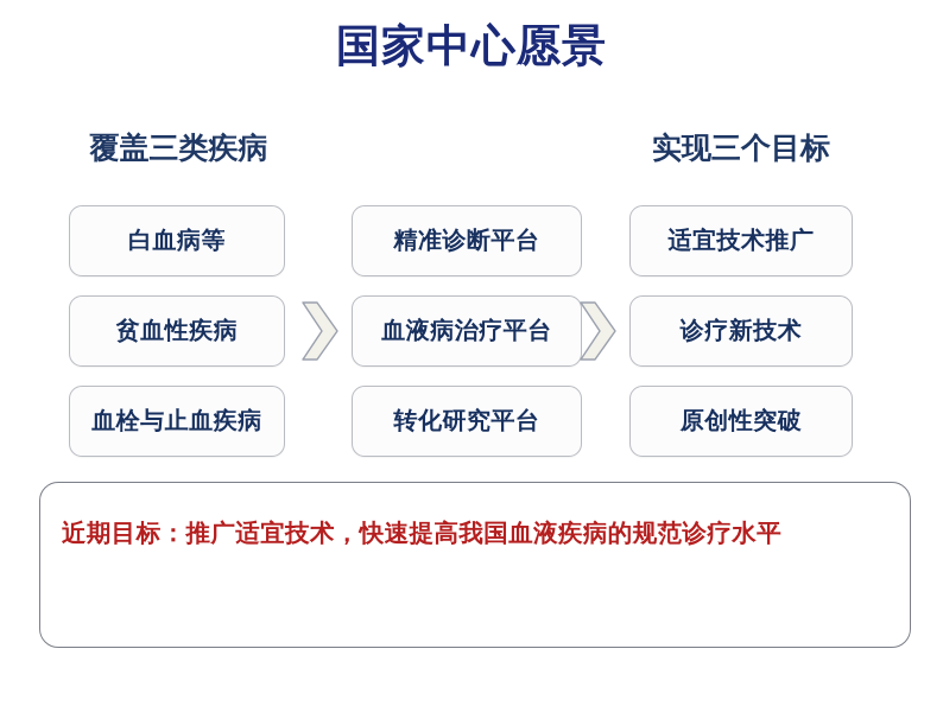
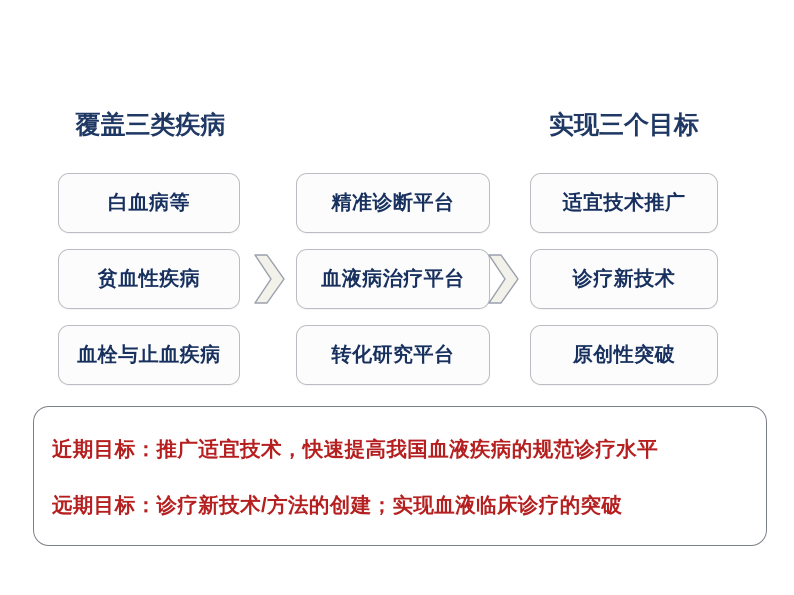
- 国家中心愿景
  覆盖三类疾病
  实现三个目标
  白血病等
  贫血性疾病
  血栓与止血疾病
  精准诊断平台
  血液病治疗平台
  转化研究平台
  适宜技术推广
  诊疗新技术
  原创性突破
  近期目标：推广适宜技术，快速提高我国血液疾病的规范诊疗水平
+ 远期目标：诊疗新技术/方法的创建；实现血液临床诊疗的突破
